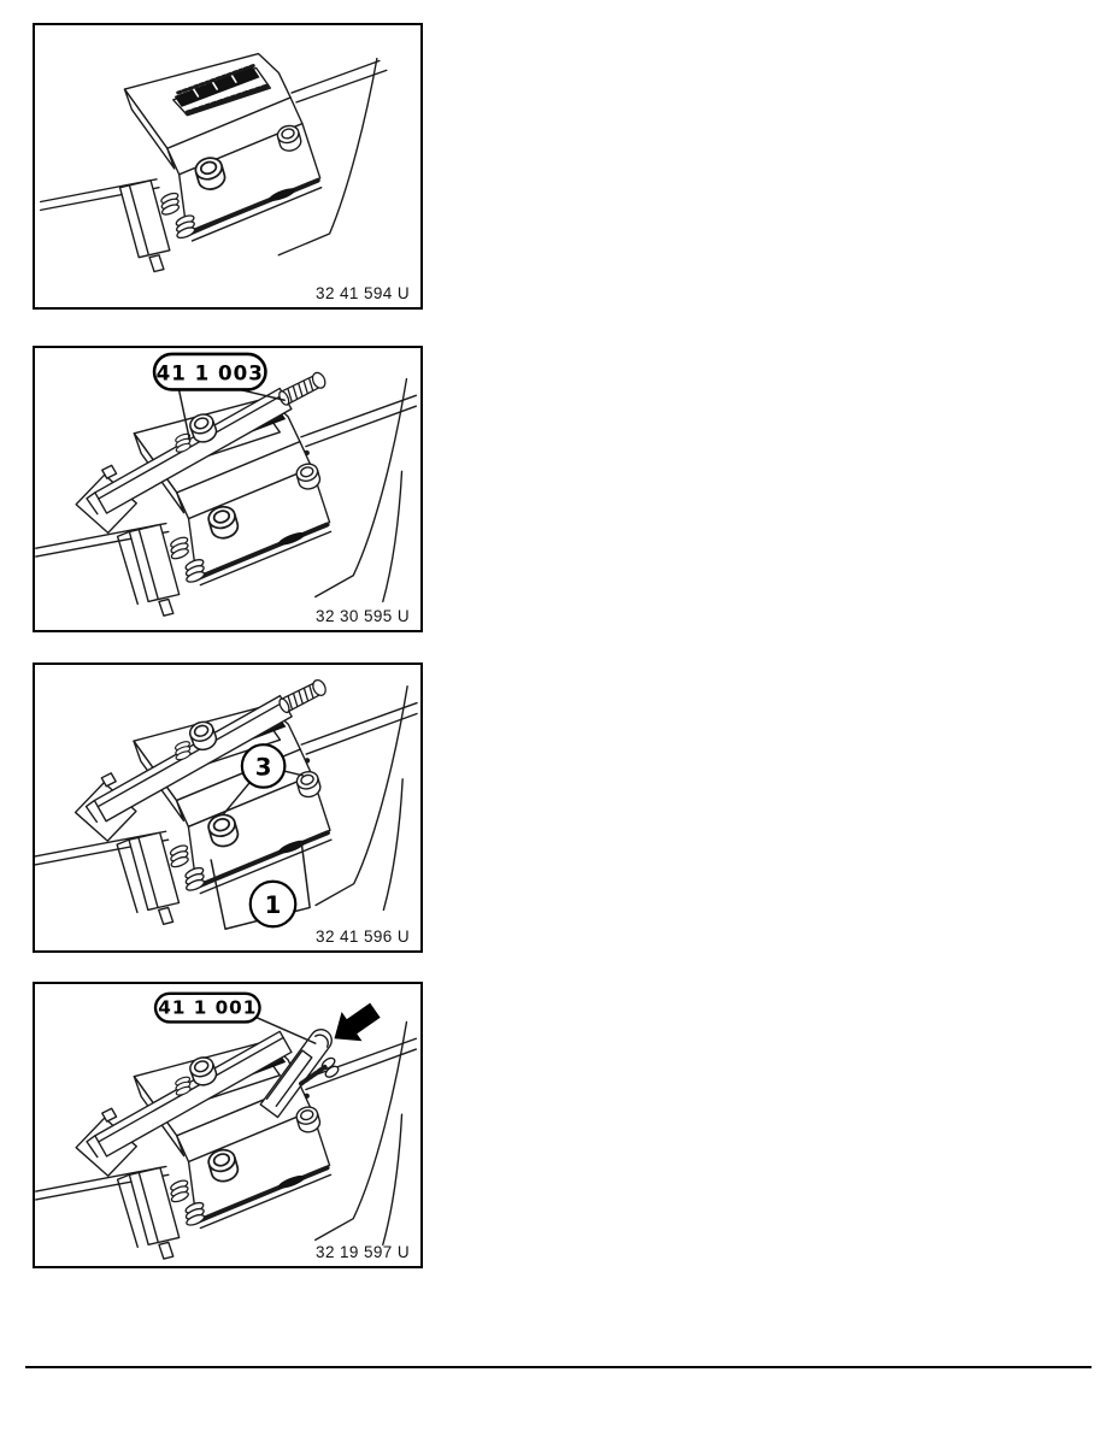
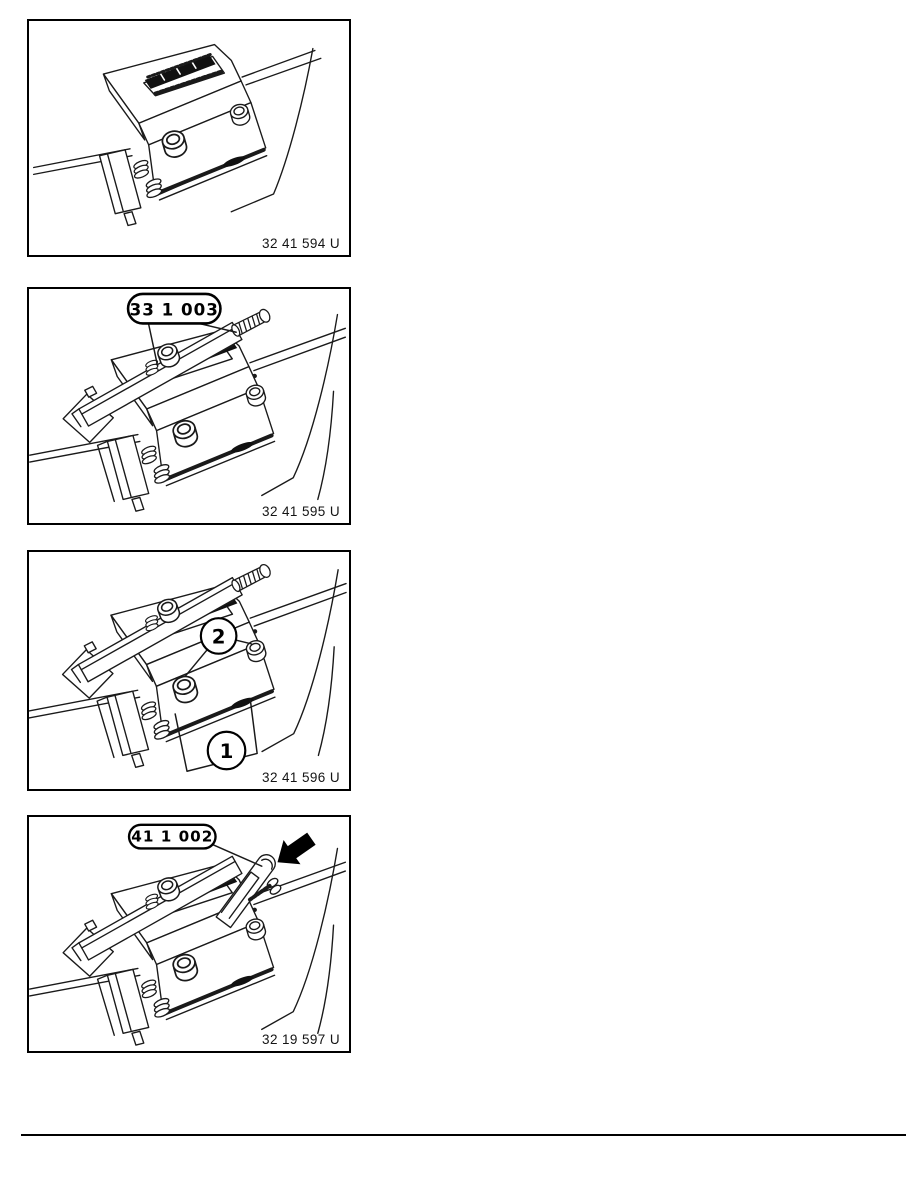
  32 41 594 U
- 41 1 003
+ 33 1 003
- 32 30 595 U
+ 32 41 595 U
- 3
+ 2
  1
  32 41 596 U
- 41 1 001
+ 41 1 002
  32 19 597 U
